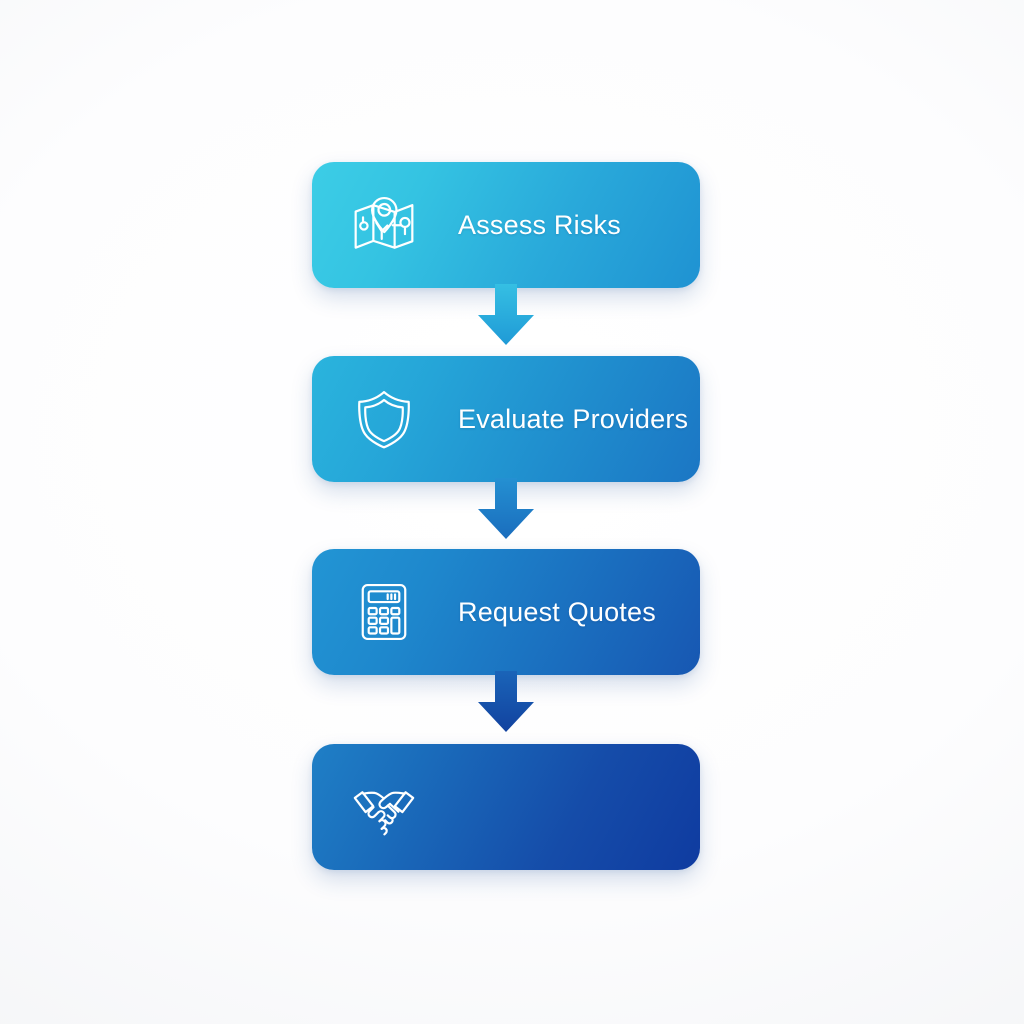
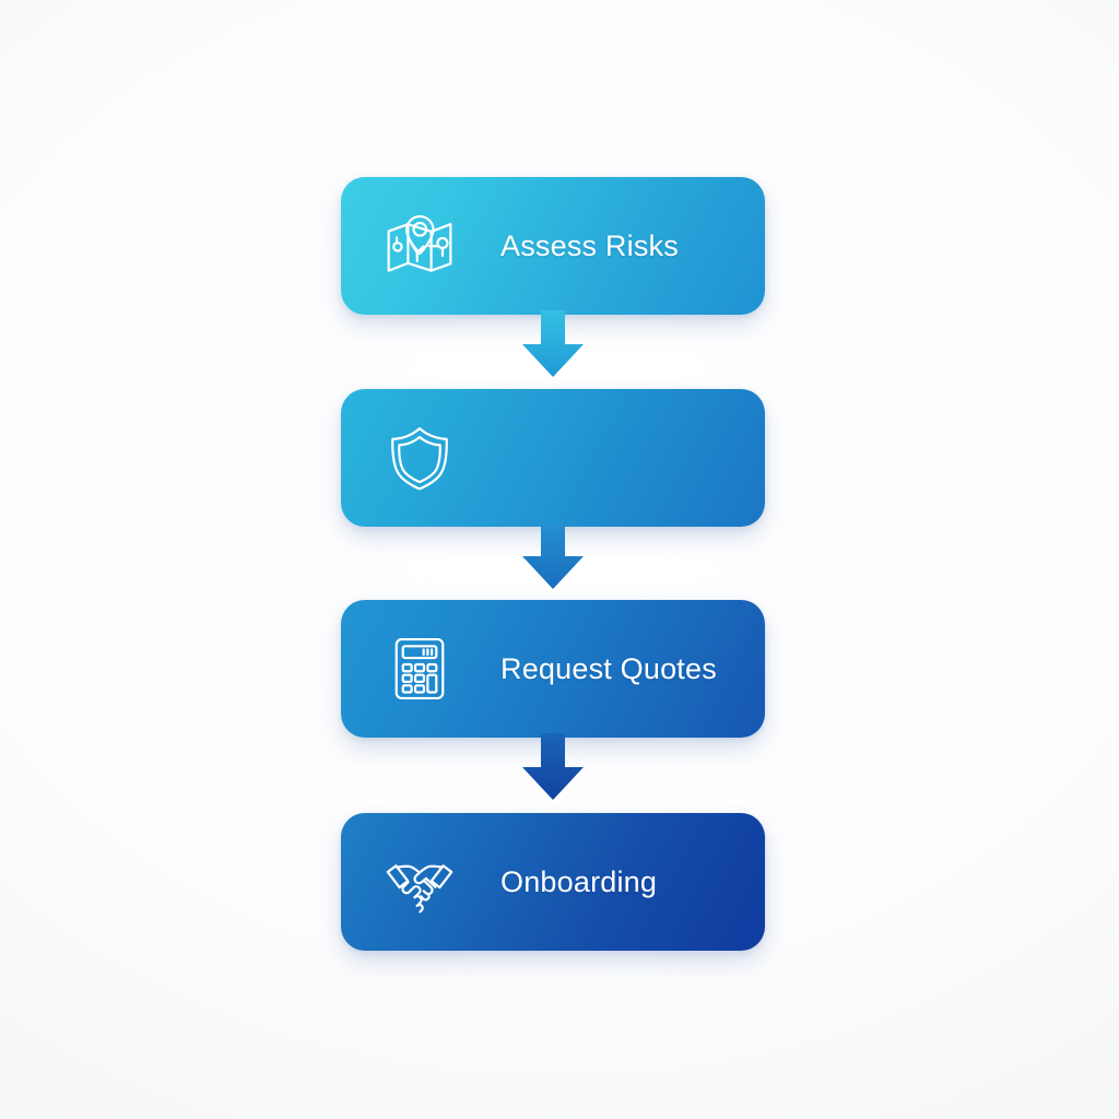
  Assess Risks
- Evaluate Providers
  Request Quotes
+ Onboarding
